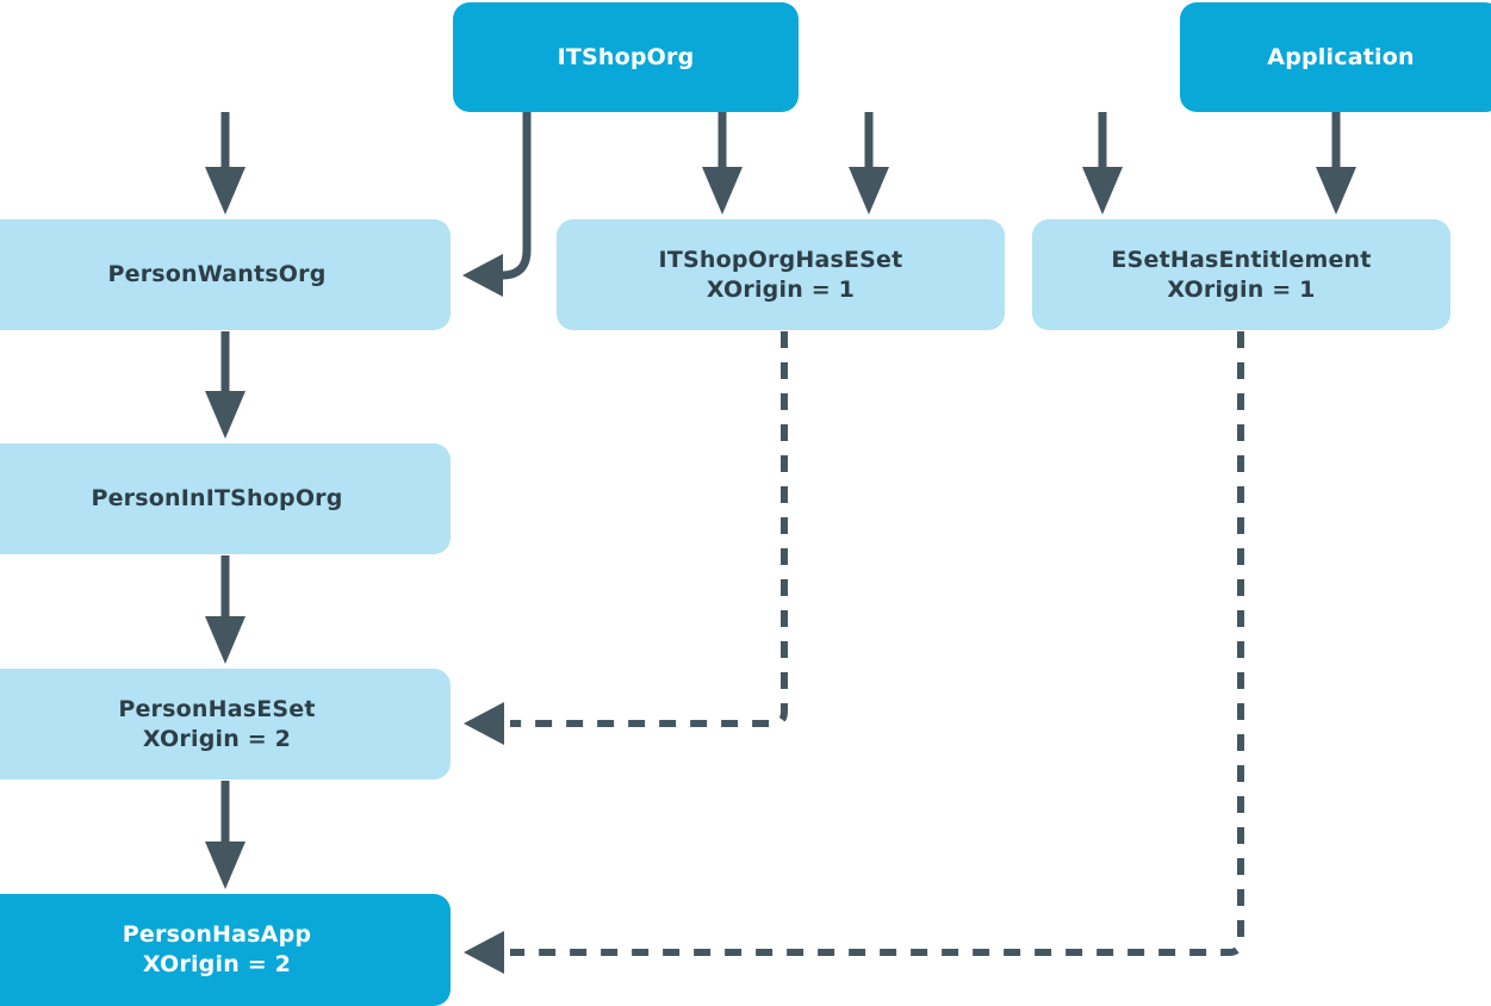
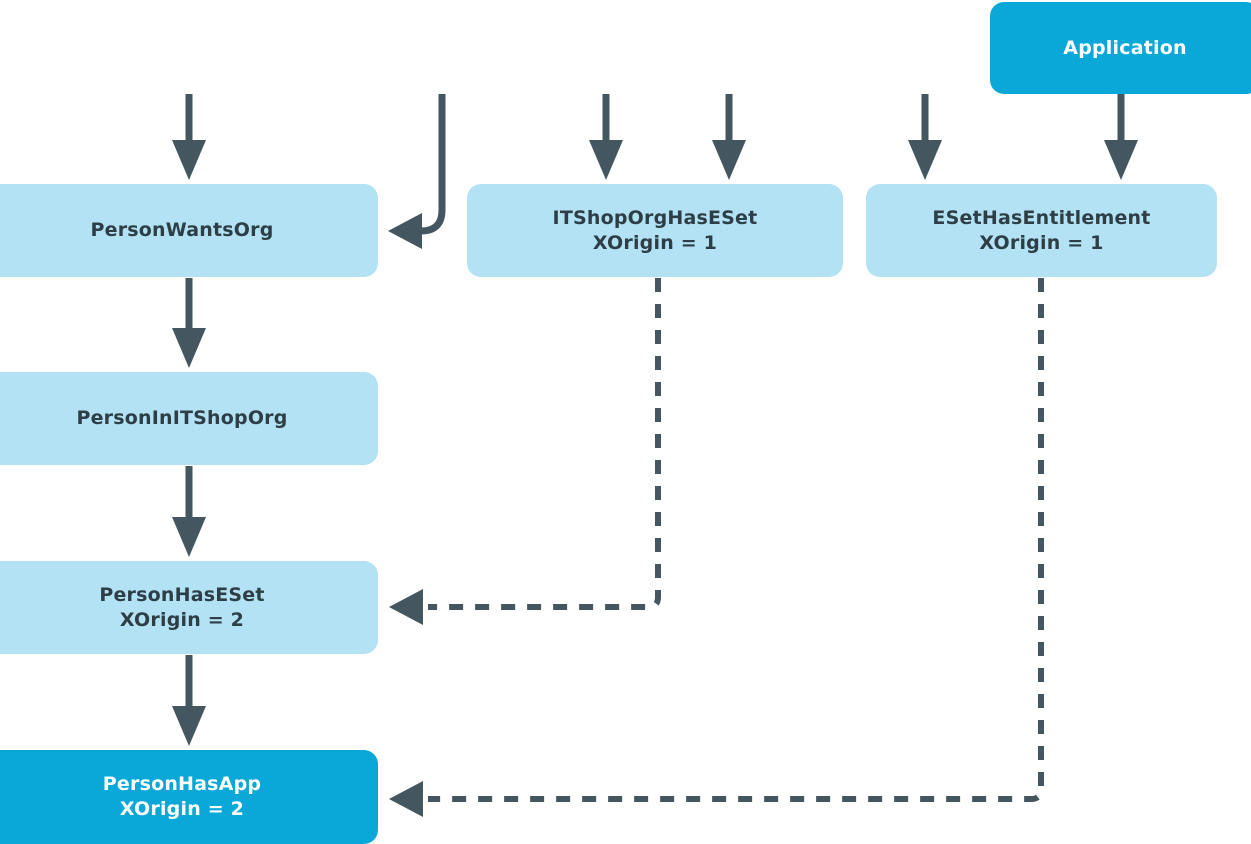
- ITShopOrg
  Application
  PersonWantsOrg
  ITShopOrgHasESet
  XOrigin = 1
  ESetHasEntitlement
  XOrigin = 1
  PersonInITShopOrg
  PersonHasESet
  XOrigin = 2
  PersonHasApp
  XOrigin = 2
